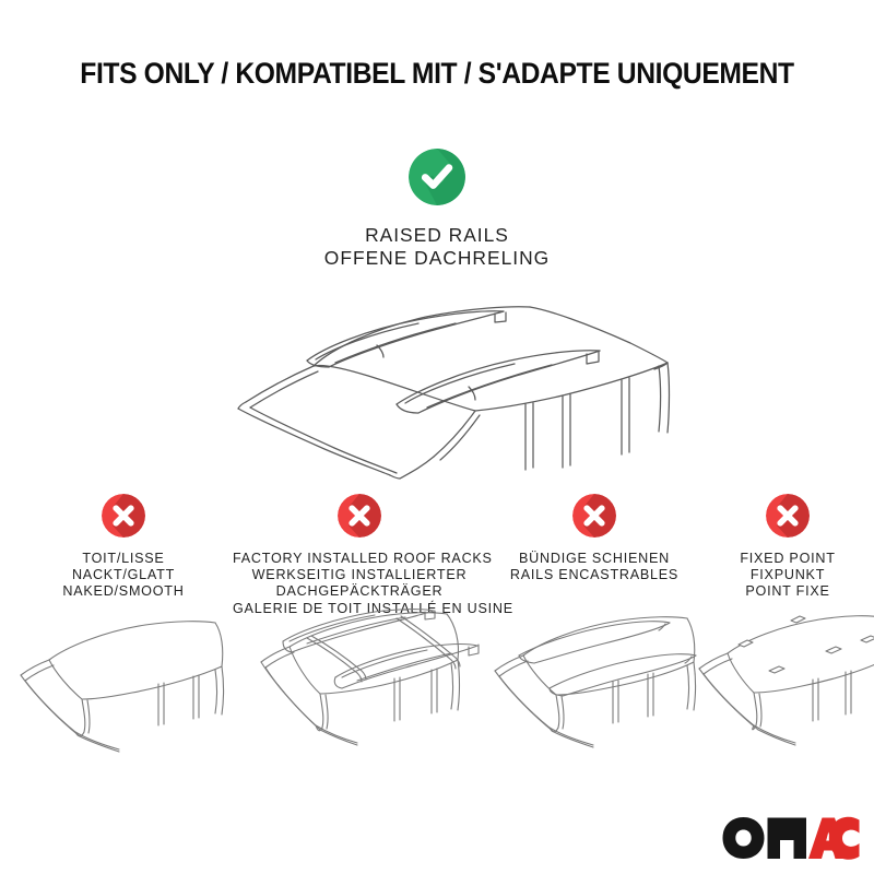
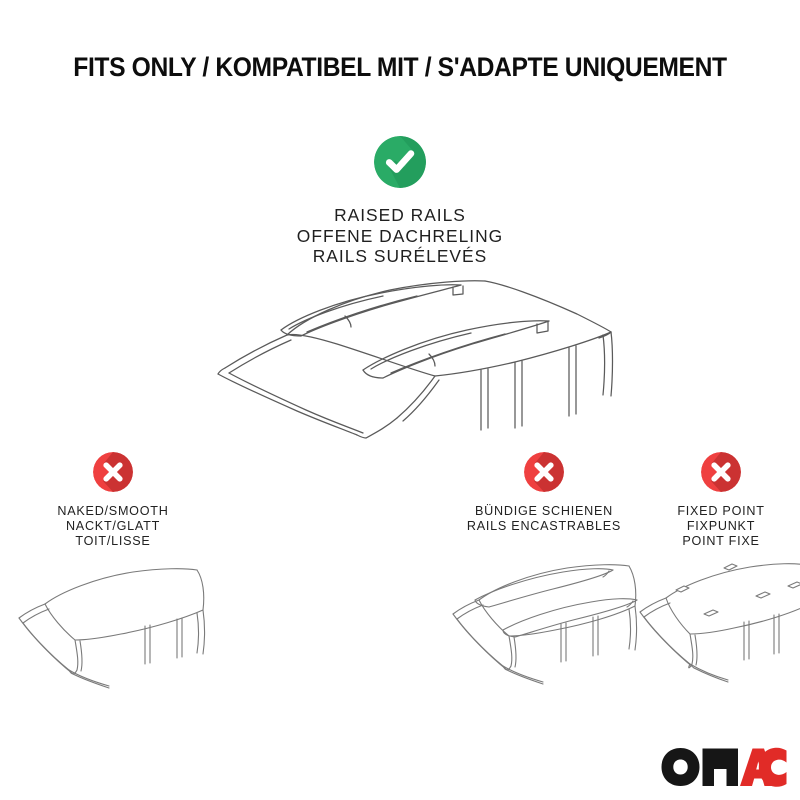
  FITS ONLY / KOMPATIBEL MIT / S'ADAPTE UNIQUEMENT
  RAISED RAILS
  OFFENE DACHRELING
+ RAILS SURÉLEVÉS
- TOIT/LISSE
+ NAKED/SMOOTH
  NACKT/GLATT
- NAKED/SMOOTH
+ TOIT/LISSE
- FACTORY INSTALLED ROOF RACKS
- WERKSEITIG INSTALLIERTER
- DACHGEPÄCKTRÄGER
- GALERIE DE TOIT INSTALLÉ EN USINE
  BÜNDIGE SCHIENEN
  RAILS ENCASTRABLES
  FIXED POINT
  FIXPUNKT
  POINT FIXE
